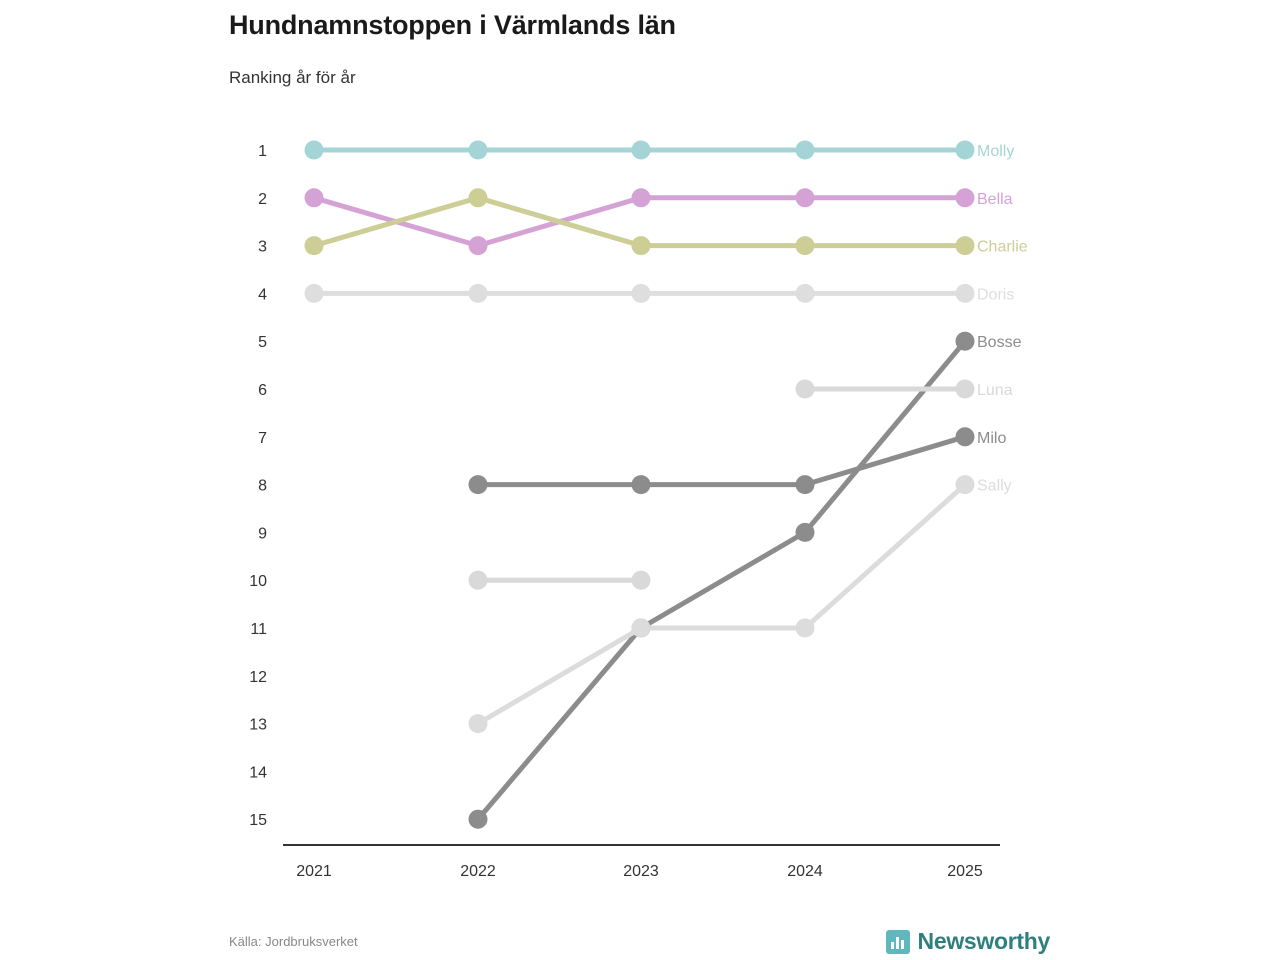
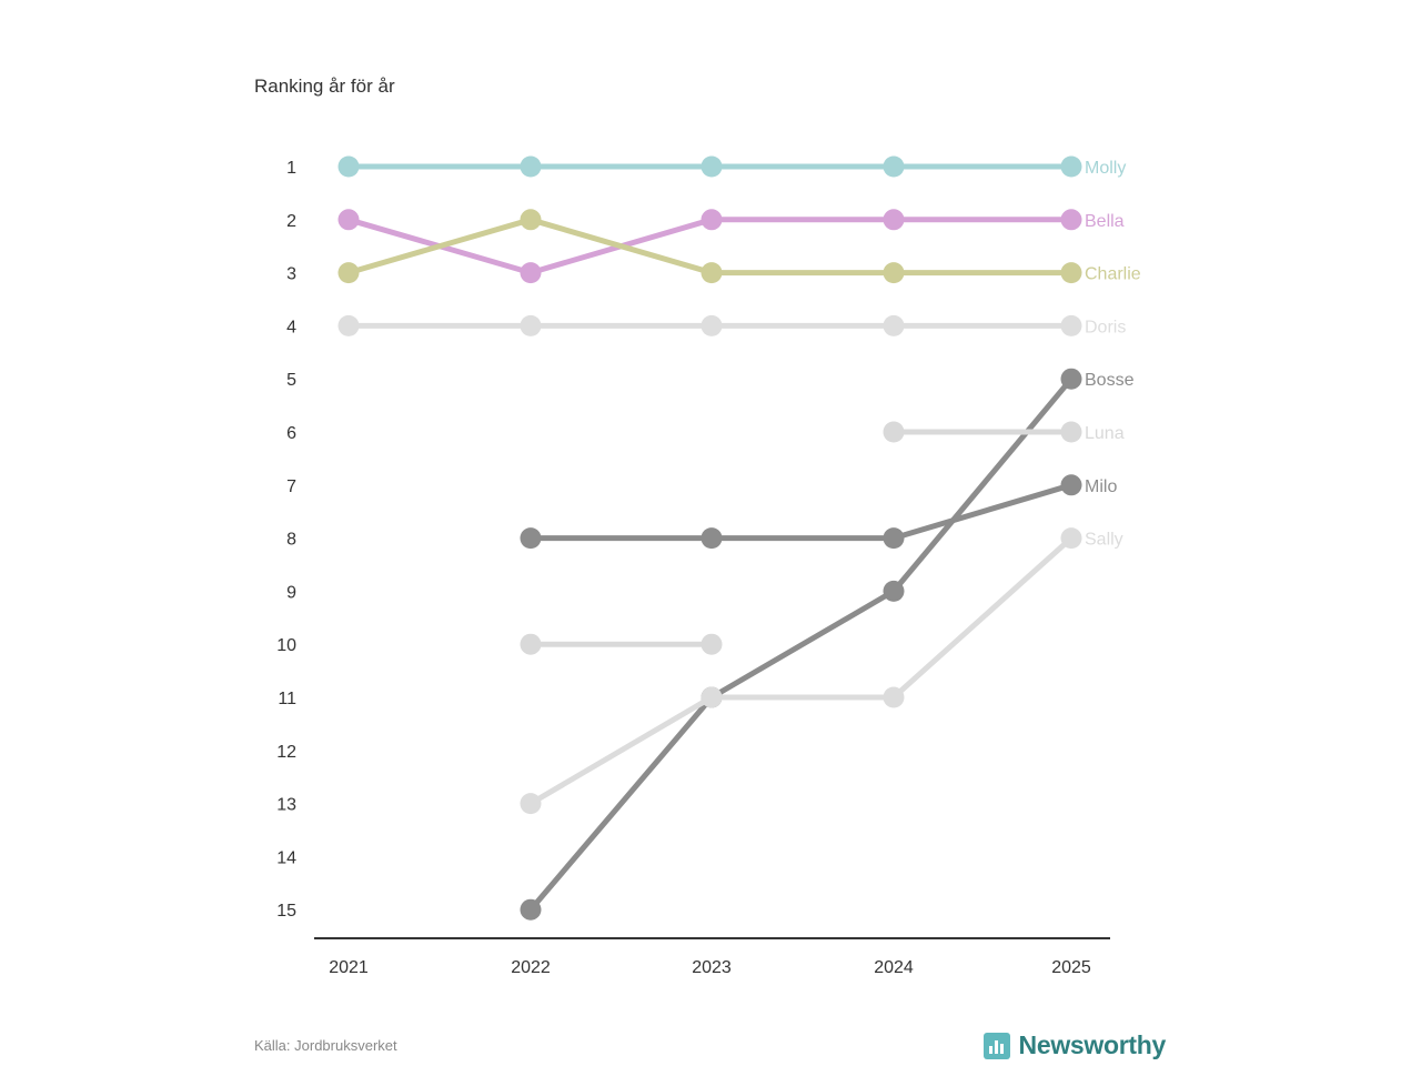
- Hundnamnstoppen i Värmlands län
  Ranking år för år
  1
  2
  3
  4
  5
  6
  7
  8
  9
  10
  11
  12
  13
  14
  15
  Molly
  Bella
  Charlie
  Doris
  Bosse
  Luna
  Milo
  Sally
  2021
  2022
  2023
  2024
  2025
  Källa: Jordbruksverket
  Newsworthy
